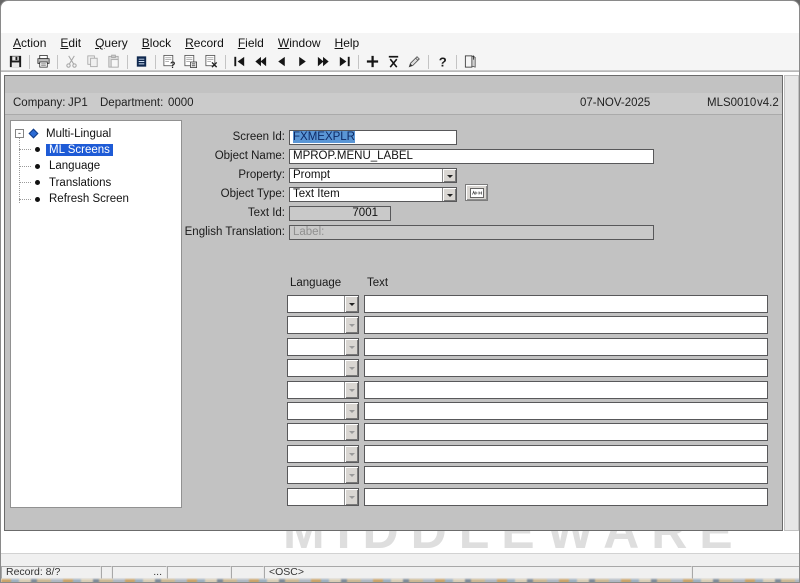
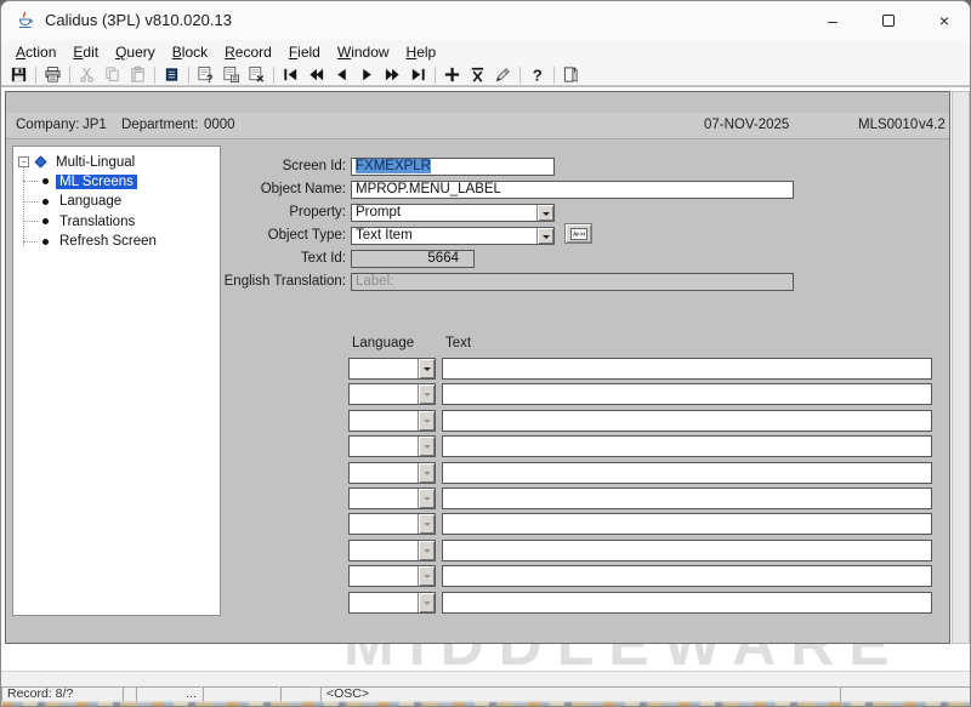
+ Calidus (3PL) v810.020.13
+ –
+ ×
  Action
  Edit
  Query
  Block
  Record
  Field
  Window
  Help
  ?
  ?
  MIDDLEWARE
  Company:
  JP1
  Department:
  0000
  07-NOV-2025
  MLS0010
  v4.2
  -
  Multi-Lingual
  ML Screens
  Language
  Translations
  Refresh Screen
  Screen Id:
  FXMEXPLR
  Object Name:
  MPROP.MENU_LABEL
  Property:
  Prompt
  Object Type:
  Text Item
  Text Id:
- 7001
+ 5664
  English Translation:
  Label:
  Language
  Text
  Record: 8/?
  ...
  <OSC>
